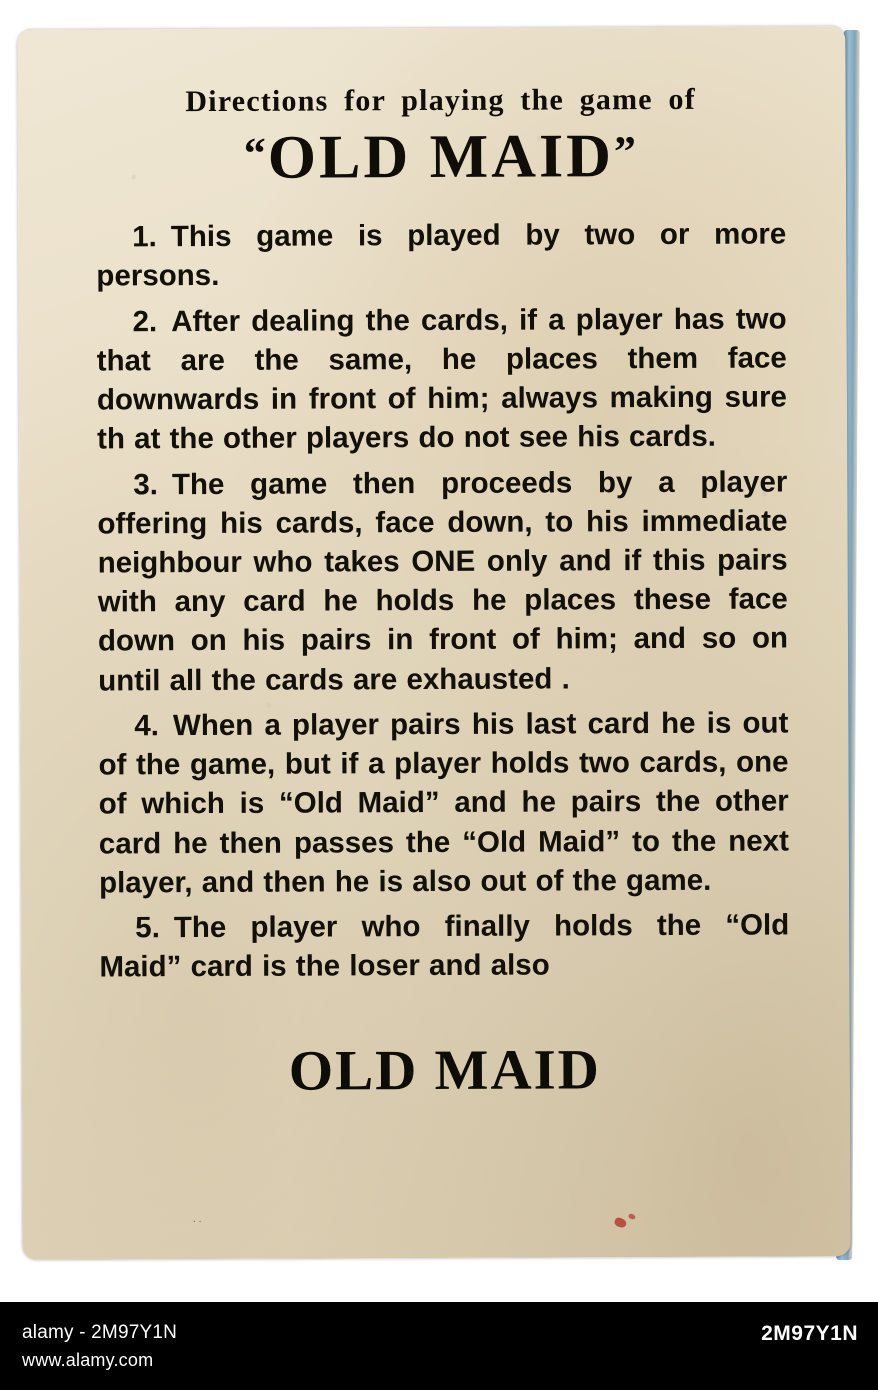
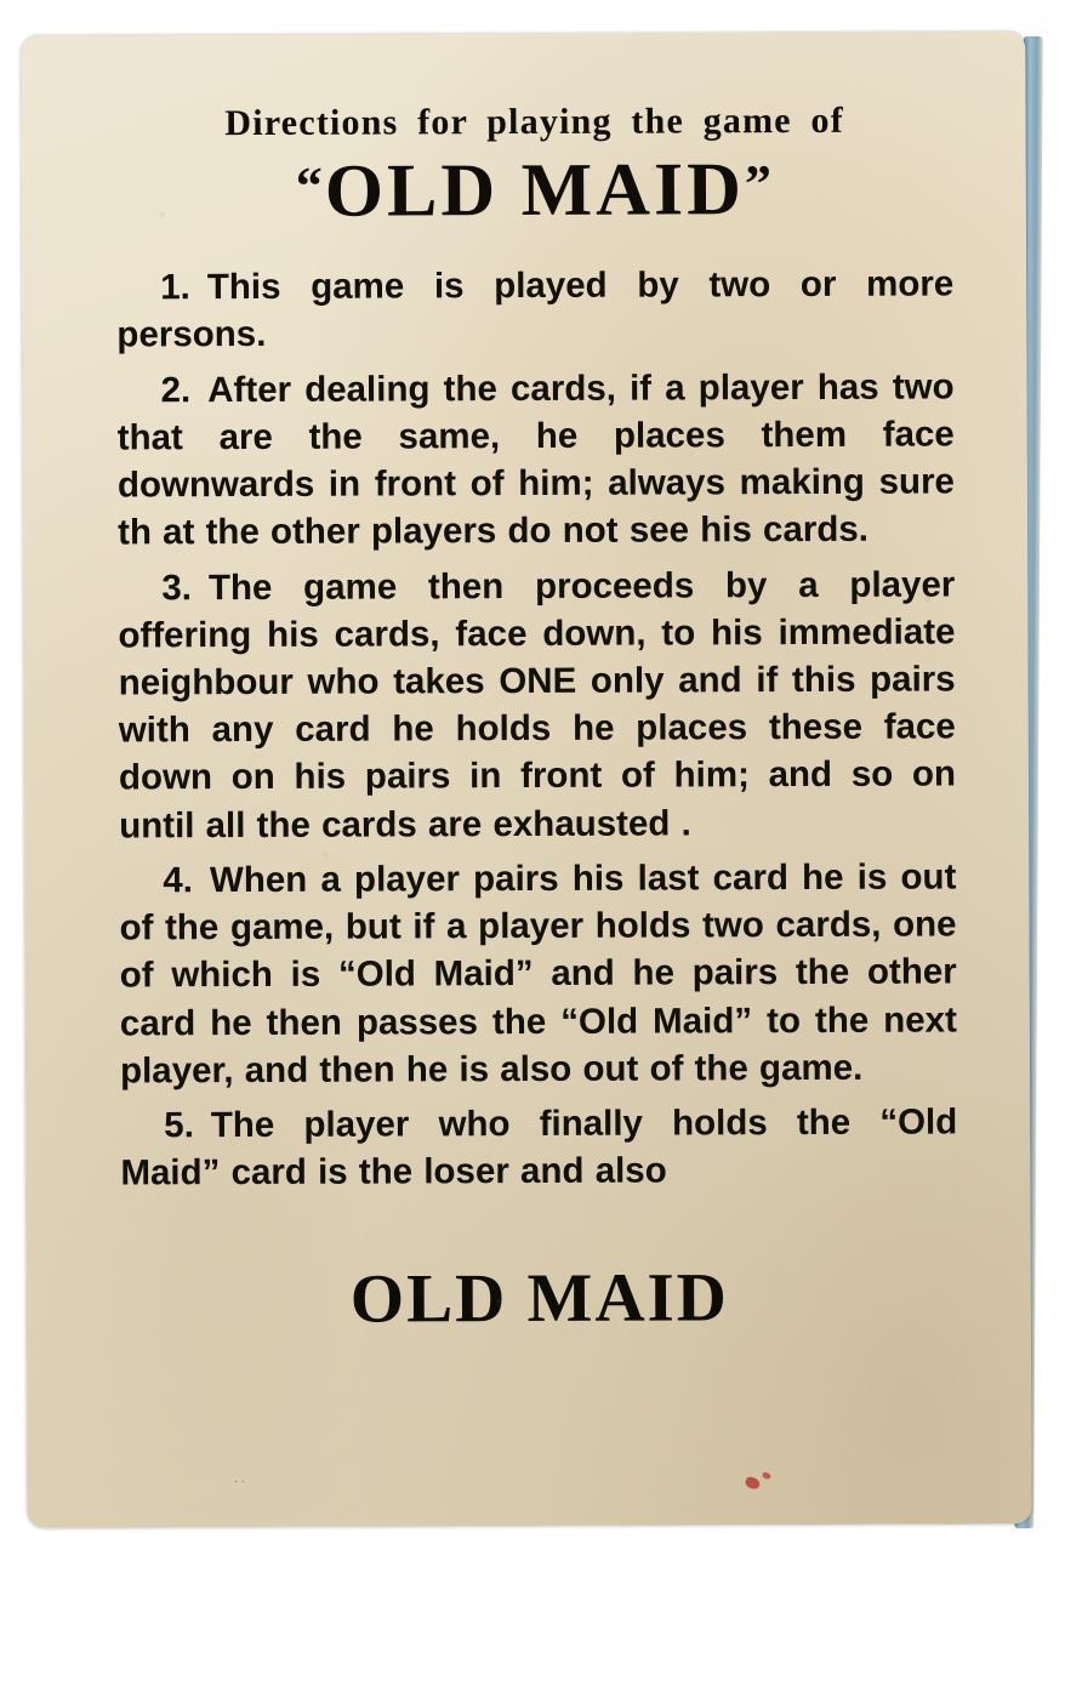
- alamy - 2M97Y1N
- www.alamy.com
- 2M97Y1N
